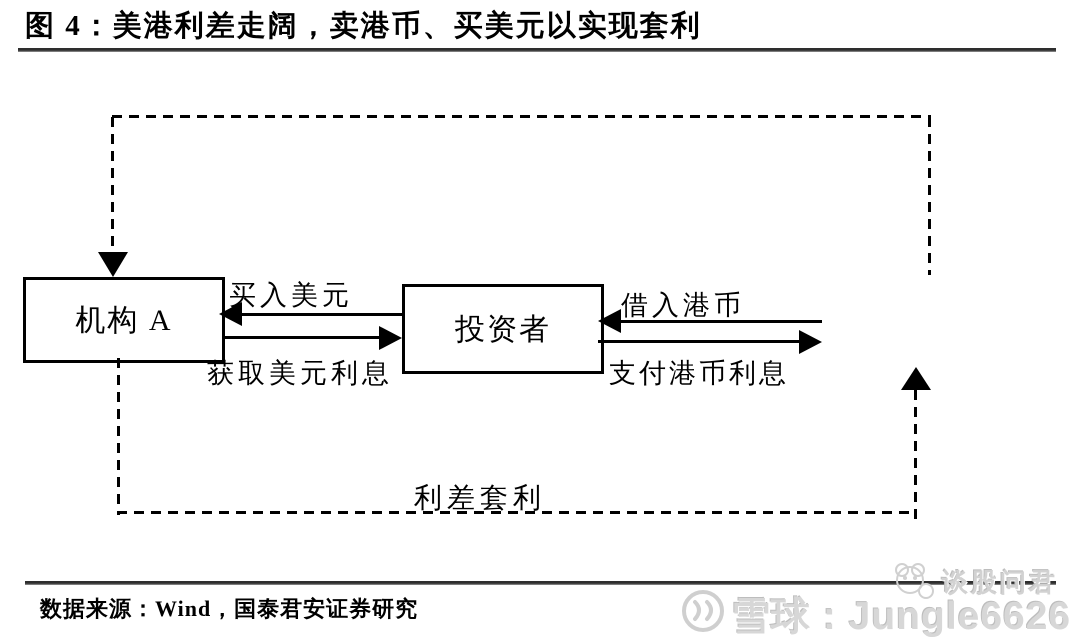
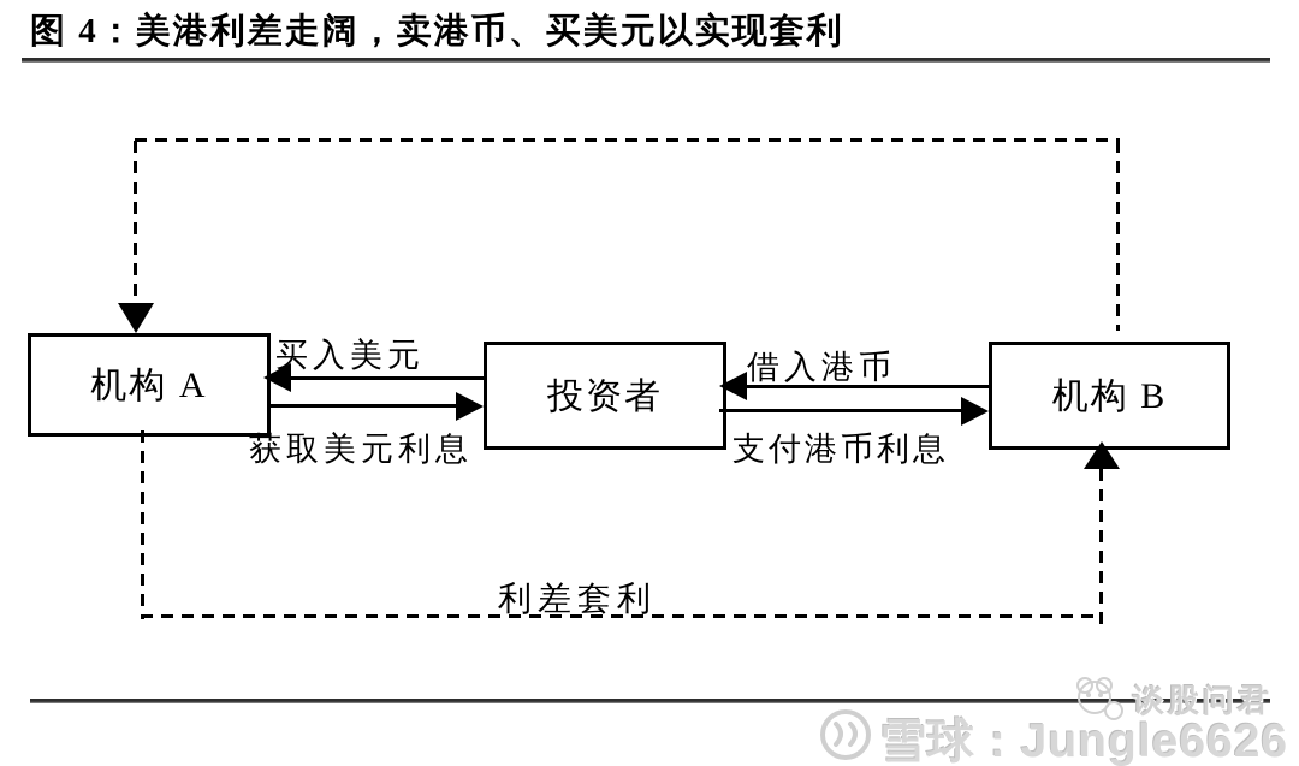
  图 4：美港利差走阔，卖港币、买美元以实现套利
  机构 A
  投资者
+ 机构 B
  买入美元
  获取美元利息
  借入港币
  支付港币利息
  利差套利
- 数据来源：Wind，国泰君安证券研究
  谈股问君
  雪球 : Jungle6626
